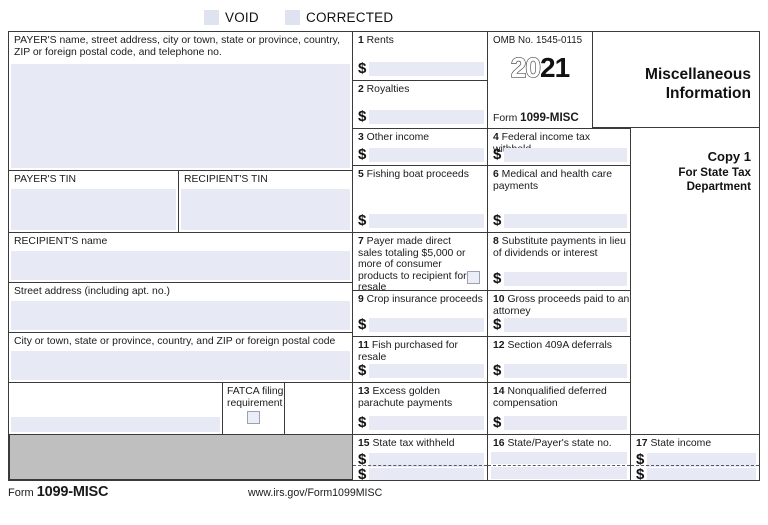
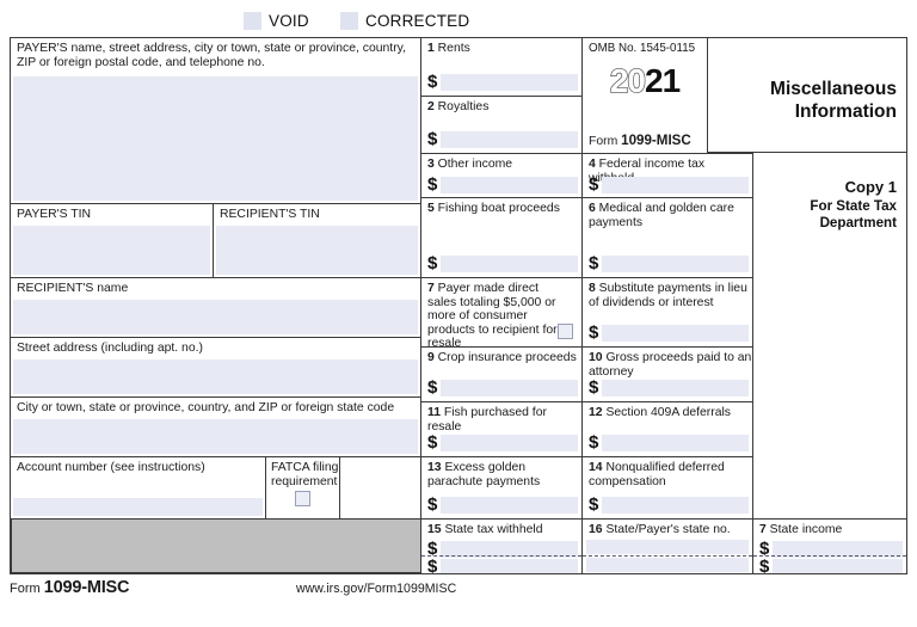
  VOID
  CORRECTED
  PAYER'S name, street address, city or town, state or province, country, ZIP or foreign postal code, and telephone no.
  PAYER'S TIN
  RECIPIENT'S TIN
  RECIPIENT'S name
  Street address (including apt. no.)
- City or town, state or province, country, and ZIP or foreign postal code
+ City or town, state or province, country, and ZIP or foreign state code
+ Account number (see instructions)
  FATCA filing
  requirement
  1 Rents
  $
  2 Royalties
  $
  3 Other income
  $
  5 Fishing boat proceeds
  $
  7 Payer made direct sales totaling $5,000 or more of consumer products to recipient for resale
  9 Crop insurance proceeds
  $
  11 Fish purchased for resale
  $
  13 Excess golden parachute payments
  $
  OMB No. 1545-0115
  2021
  Form 1099-MISC
  4 Federal income tax wi
  $
- 6 Medical and health care payments
+ 6 Medical and golden care payments
  $
  8 Substitute payments in lieu of dividends or interest
  $
  10 Gross proceeds paid to an attorney
  $
  12 Section 409A deferrals
  $
  14 Nonqualified deferred compensation
  $
  Miscellaneous
  Information
  Copy 1
  For State Tax
  Department
  15 State tax withheld
  $
  $
  16 State/Payer's state no.
- 17 State income
+ 7 State income
  $
  $
  Form 1099-MISC
  www.irs.gov/Form1099MISC
